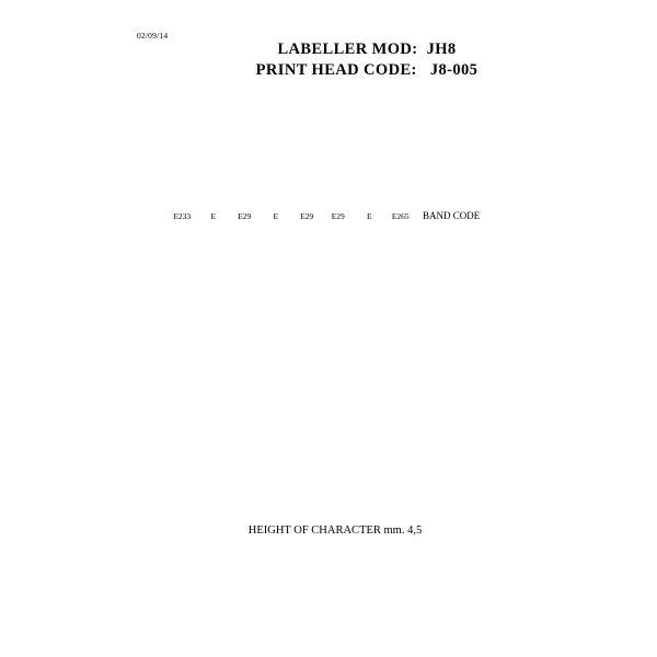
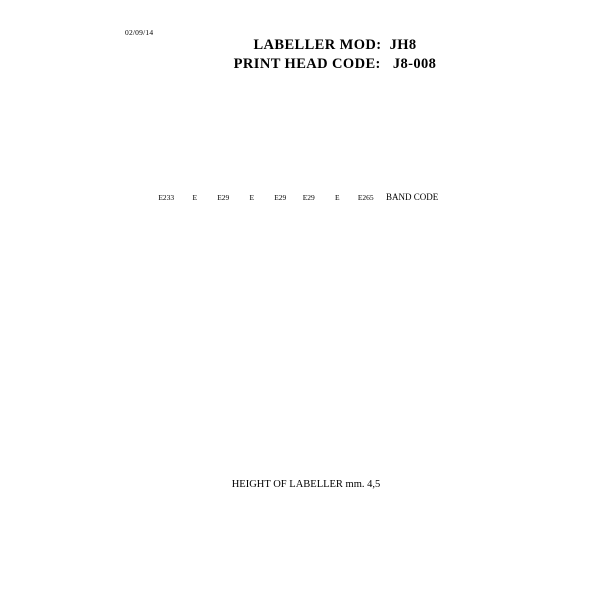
  02/09/14
  LABELLER MOD: JH8
- PRINT HEAD CODE: J8-005
+ PRINT HEAD CODE: J8-008
  E233
  E
  E29
  E
  E29
  E29
  E
  E265
  BAND CODE
- HEIGHT OF CHARACTER mm. 4,5
+ HEIGHT OF LABELLER mm. 4,5
